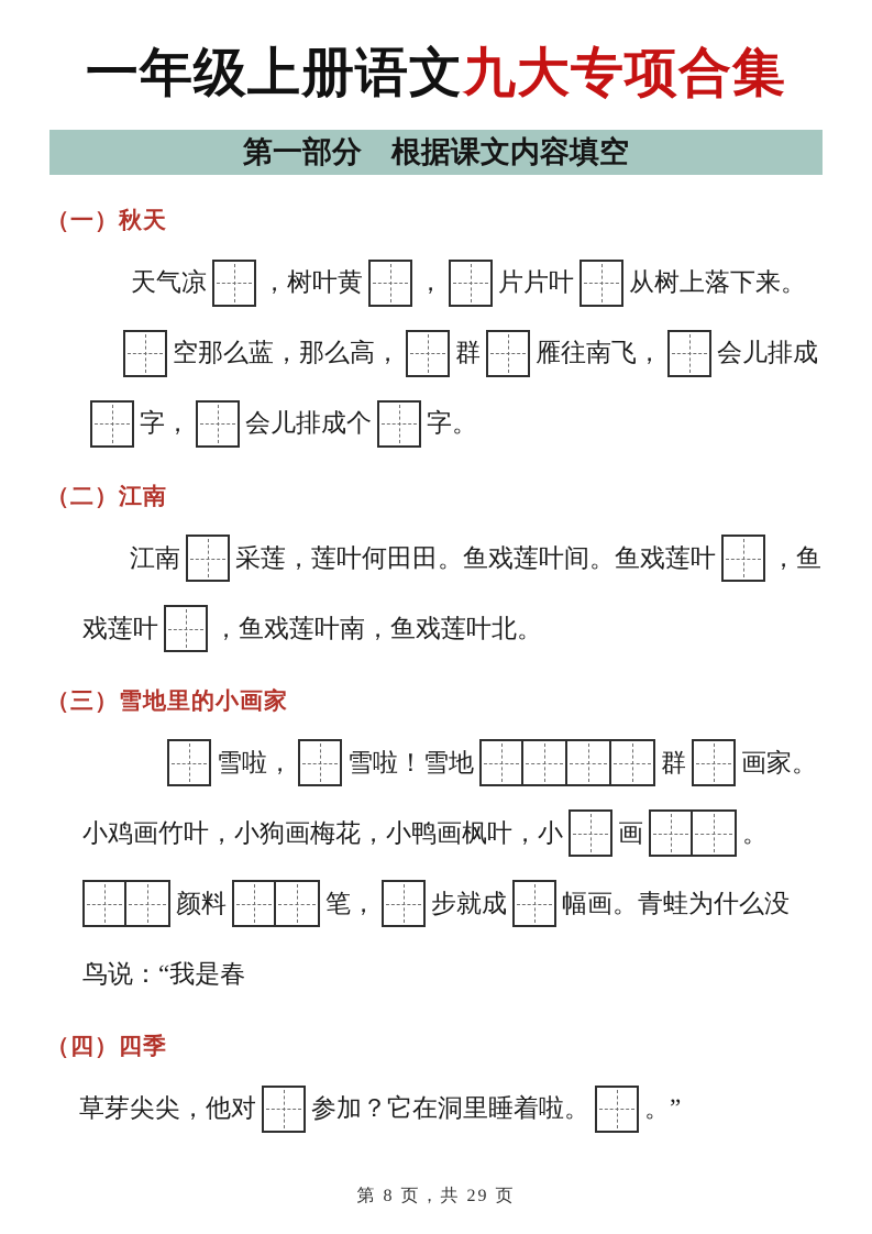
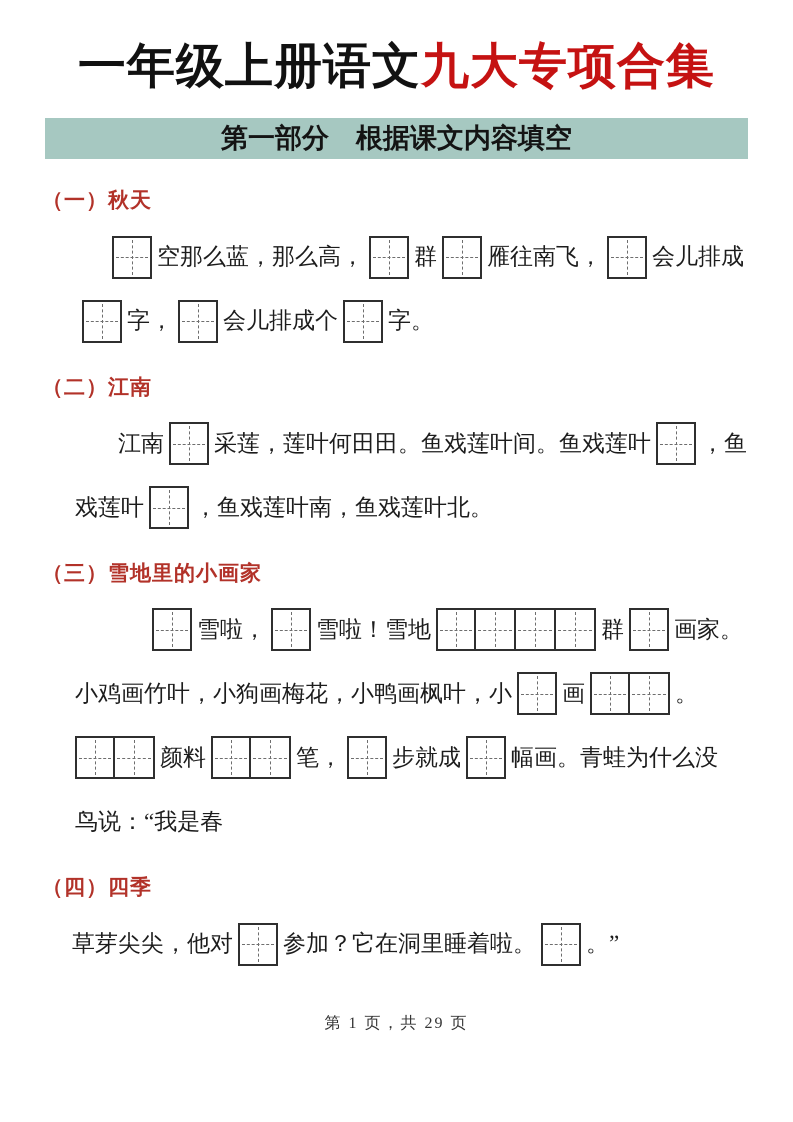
  一年级上册语文九大专项合集
  第一部分 根据课文内容填空
  （一）秋天
- 天气凉
- ，树叶黄
- ，
- 片片叶
- 从树上落下来。
  空那么蓝，那么高，
  群
  雁往南飞，
  会儿排成
  字，
  会儿排成个
  字。
  （二）江南
  江南
  采莲，莲叶何田田。鱼戏莲叶间。鱼戏莲叶
  ，鱼
  戏莲叶
  ，鱼戏莲叶南，鱼戏莲叶北。
  （三）雪地里的小画家
  雪啦，
  雪啦！雪地
  群
  画家。
  小鸡画竹叶，小狗画梅花，小鸭画枫叶，小
  画
  。
  颜料
  笔，
  步就成
  幅画。青蛙为什么没
  鸟说：“我是春
  （四）四季
  草芽尖尖，他对
  参加？它在洞里睡着啦。
  。”
- 第 8 页，共 29 页
+ 第 1 页，共 29 页
